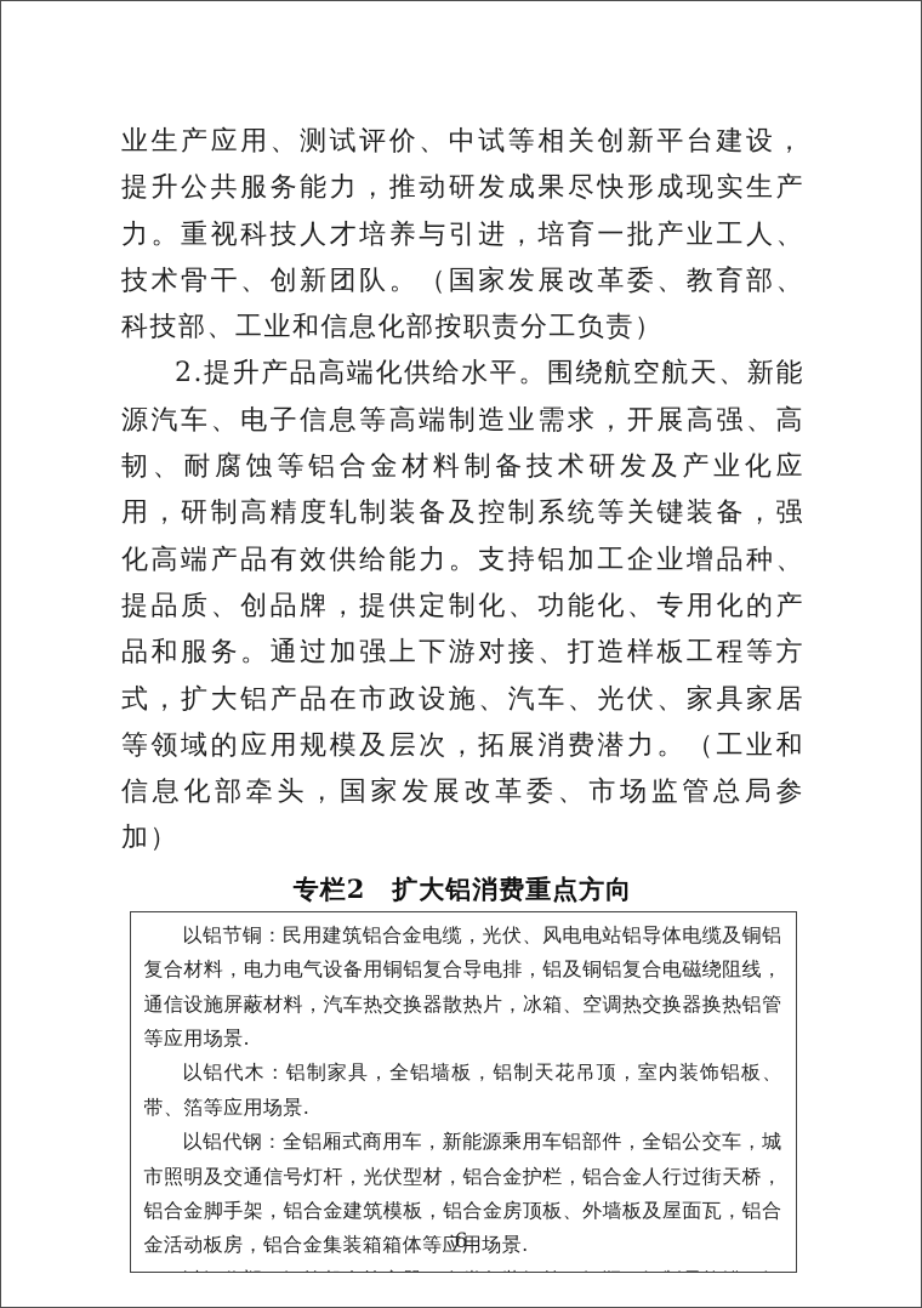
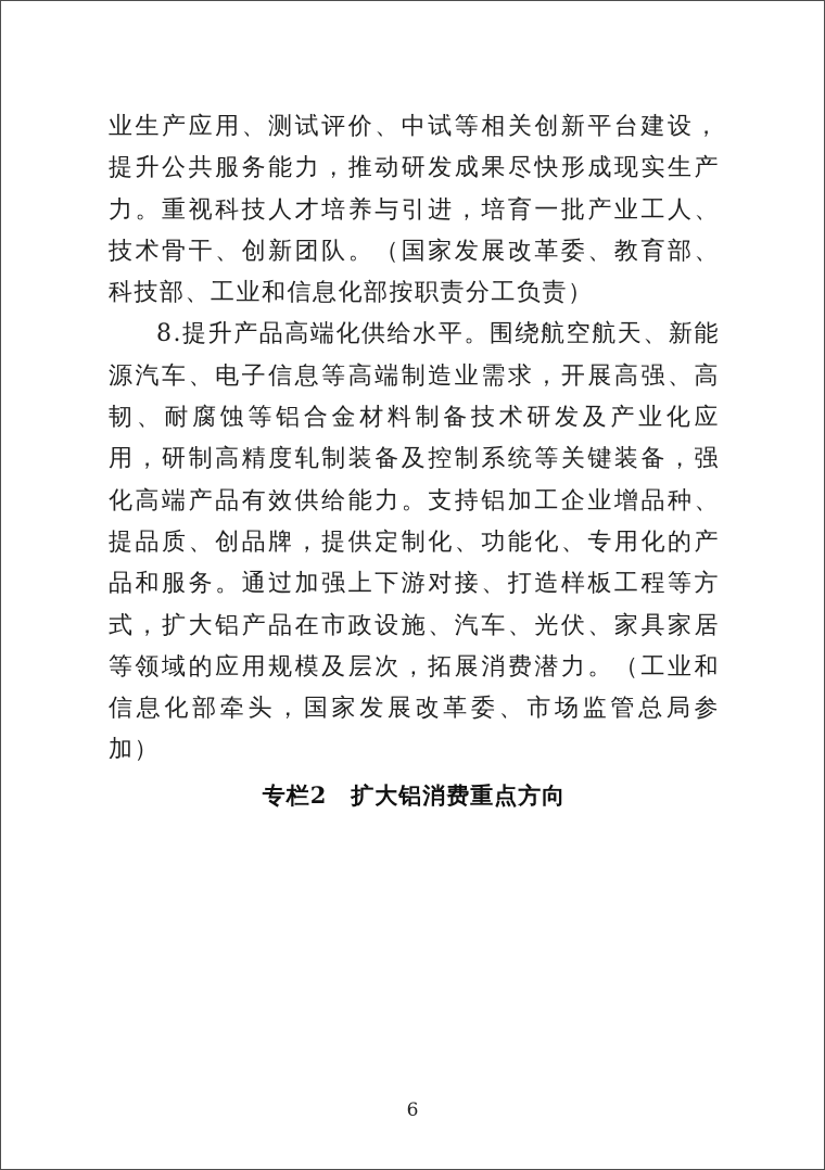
  业生产应用、测试评价、中试等相关创新平台建设，提升公共服务能力，推动研发成果尽快形成现实生产力。重视科技人才培养与引进，培育一批产业工人、技术骨干、创新团队。（国家发展改革委、教育部、科技部、工业和信息化部按职责分工负责）
- 2.提升产品高端化供给水平。围绕航空航天、新能源汽车、电子信息等高端制造业需求，开展高强、高韧、耐腐蚀等铝合金材料制备技术研发及产业化应用，研制高精度轧制装备及控制系统等关键装备，强化高端产品有效供给能力。支持铝加工企业增品种、提品质、创品牌，提供定制化、功能化、专用化的产品和服务。通过加强上下游对接、打造样板工程等方式，扩大铝产品在市政设施、汽车、光伏、家具家居等领域的应用规模及层次，拓展消费潜力。（工业和信息化部牵头，国家发展改革委、市场监管总局参加）
+ 8.提升产品高端化供给水平。围绕航空航天、新能源汽车、电子信息等高端制造业需求，开展高强、高韧、耐腐蚀等铝合金材料制备技术研发及产业化应用，研制高精度轧制装备及控制系统等关键装备，强化高端产品有效供给能力。支持铝加工企业增品种、提品质、创品牌，提供定制化、功能化、专用化的产品和服务。通过加强上下游对接、打造样板工程等方式，扩大铝产品在市政设施、汽车、光伏、家具家居等领域的应用规模及层次，拓展消费潜力。（工业和信息化部牵头，国家发展改革委、市场监管总局参加）
  专栏2 扩大铝消费重点方向
- 以铝节铜：民用建筑铝合金电缆，光伏、风电电站铝导体电缆及铜铝复合材料，电力电气设备用铜铝复合导电排，铝及铜铝复合电磁绕阻线，通信设施屏蔽材料，汽车热交换器散热片，冰箱、空调热交换器换热铝管等应用场景.
- 以铝代木：铝制家具，全铝墙板，铝制天花吊顶，室内装饰铝板、带、箔等应用场景.
- 以铝代钢：全铝厢式商用车，新能源乘用车铝部件，全铝公交车，城市照明及交通信号灯杆，光伏型材，铝合金护栏，铝合金人行过街天桥，铝合金脚手架，铝合金建筑模板，铝合金房顶板、外墙板及屋面瓦，铝合金活动板房，铝合金集装箱箱体等应用场景.
  6
